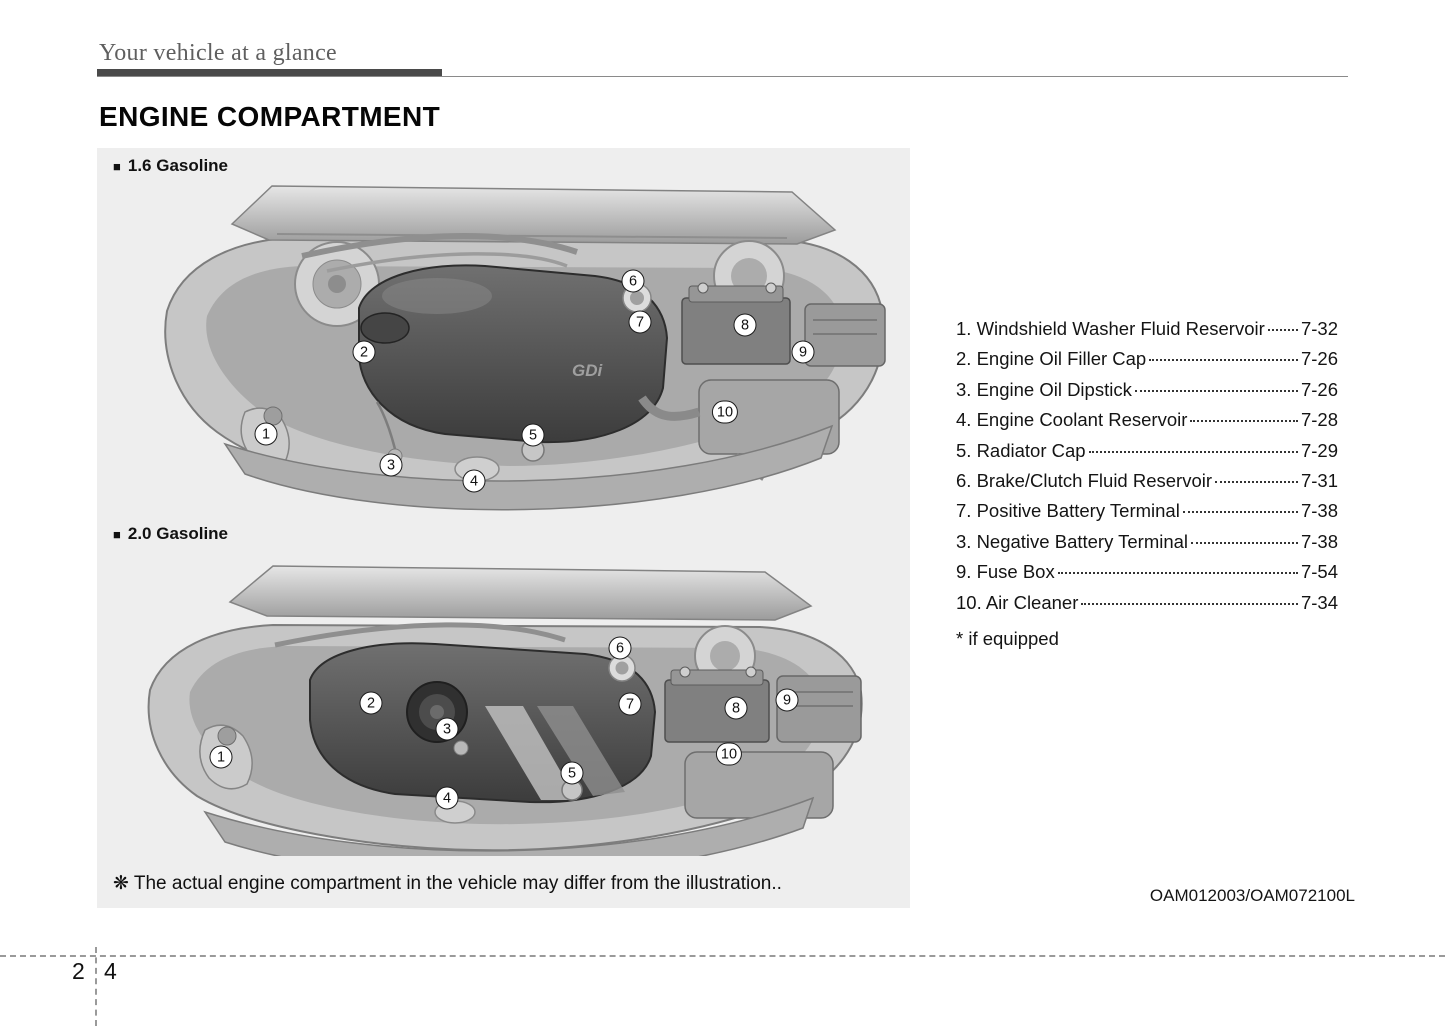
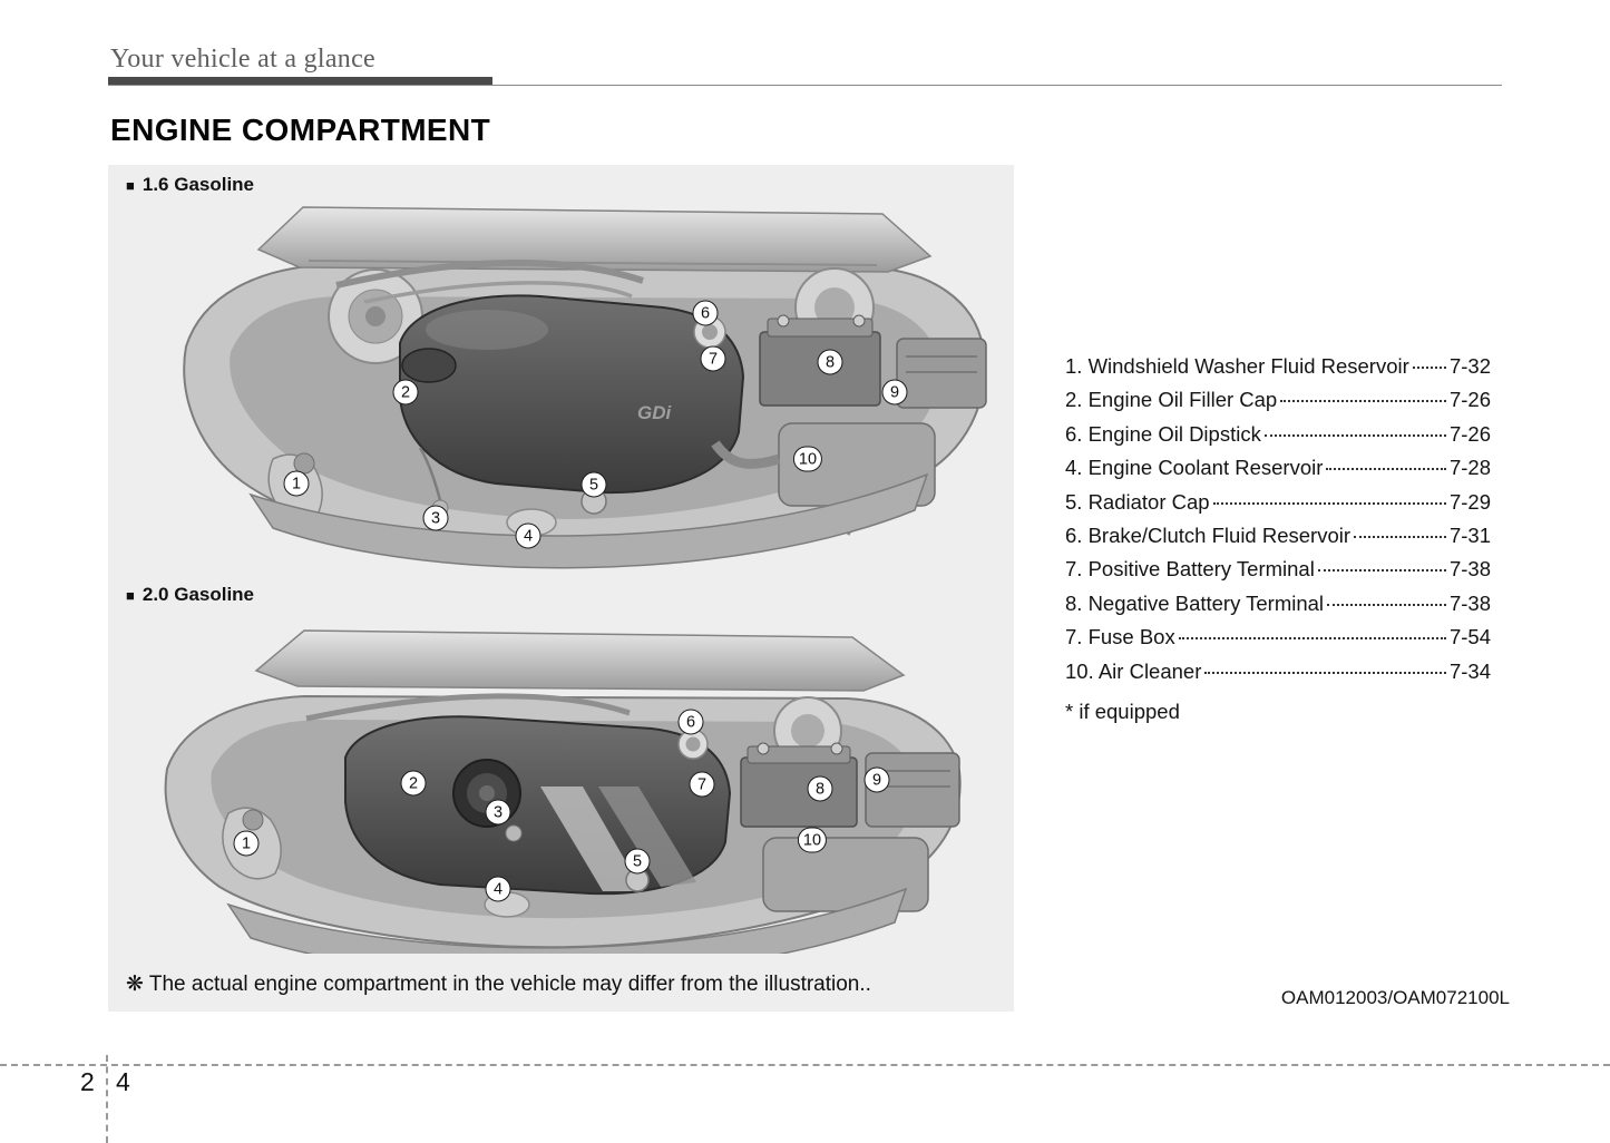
  Your vehicle at a glance
  ENGINE COMPARTMENT
  ■
  1.6 Gasoline
  GDi
  6
  7
  8
  9
  2
  10
  1
  5
  3
  4
  ■
  2.0 Gasoline
  6
  2
  7
  8
  9
  3
  10
  1
  5
  4
  ❋ The actual engine compartment in the vehicle may differ from the illustration..
  1. Windshield Washer Fluid Reservoir
  7-32
  2. Engine Oil Filler Cap
  7-26
- 3. Engine Oil Dipstick
+ 6. Engine Oil Dipstick
  7-26
  4. Engine Coolant Reservoir
  7-28
  5. Radiator Cap
  7-29
  6. Brake/Clutch Fluid Reservoir
  7-31
  7. Positive Battery Terminal
  7-38
- 3. Negative Battery Terminal
+ 8. Negative Battery Terminal
  7-38
- 9. Fuse Box
+ 7. Fuse Box
  7-54
  10. Air Cleaner
  7-34
  * if equipped
  OAM012003/OAM072100L
  2
  4
